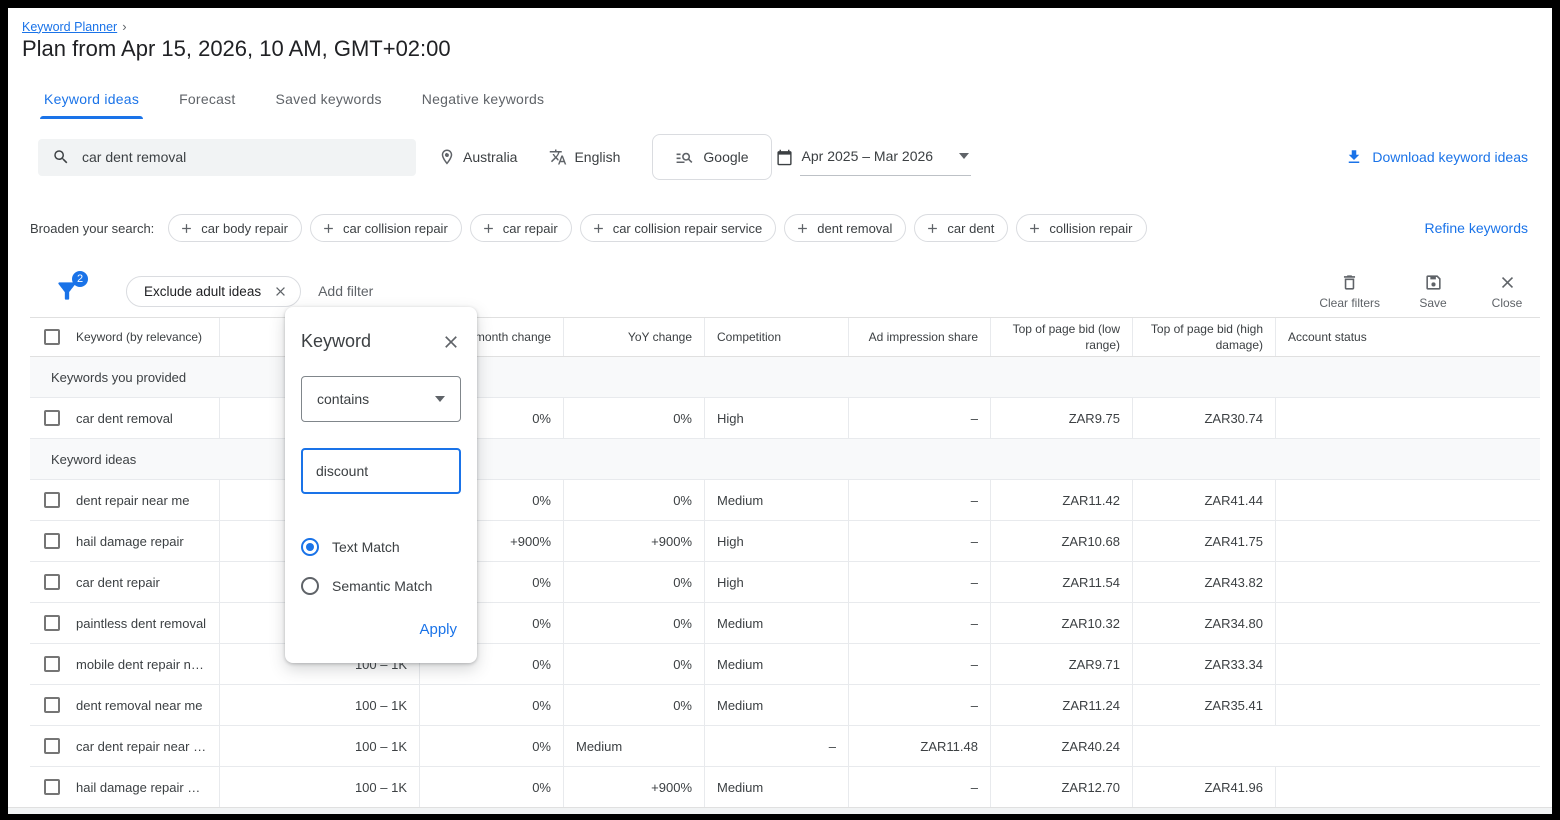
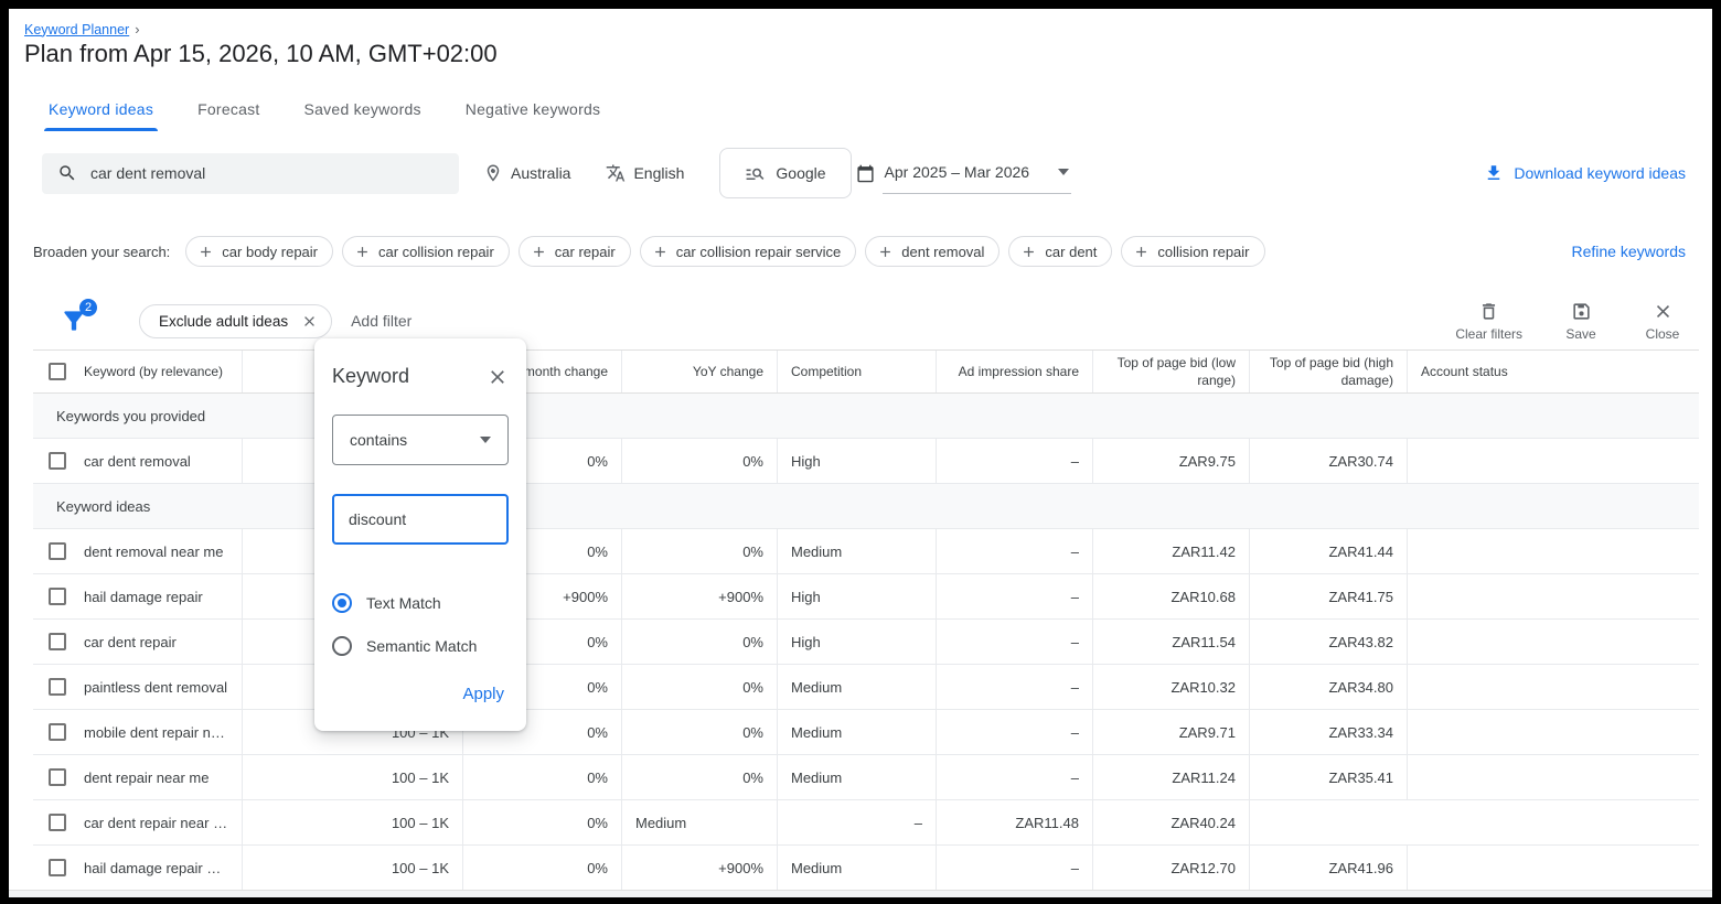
  Keyword Planner
  ›
  Plan from Apr 15, 2026, 10 AM, GMT+02:00
  Keyword ideas
  Forecast
  Saved keywords
  Negative keywords
  car dent removal
  Australia
  English
  Google
  Apr 2025 – Mar 2026
  Download keyword ideas
  Broaden your search:
  car body repair
  car collision repair
  car repair
  car collision repair service
  dent removal
  car dent
  collision repair
  Refine keywords
  2
  Exclude adult ideas
  Add filter
  Clear filters
  Save
  Close
  Keyword (by relevance)
  YoY change
  Competition
  Ad impression share
  Top of page bid (low range)
  Top of page bid (high damage)
  Account status
  Keywords you provided
  car dent removal
  0%
  0%
  High
  –
  ZAR9.75
  ZAR30.74
  Keyword ideas
- dent repair near me
+ dent removal near me
  0%
  0%
  Medium
  –
  ZAR11.42
  ZAR41.44
  hail damage repair
  +900%
  +900%
  High
  –
  ZAR10.68
  ZAR41.75
  car dent repair
  0%
  0%
  High
  –
  ZAR11.54
  ZAR43.82
  paintless dent removal
  0%
  0%
  Medium
  –
  ZAR10.32
  ZAR34.80
  mobile dent repair nea
  100 – 1K
  0%
  0%
  Medium
  –
  ZAR9.71
  ZAR33.34
- dent removal near me
+ dent repair near me
  100 – 1K
  0%
  0%
  Medium
  –
  ZAR11.24
  ZAR35.41
  car dent repair near m
  100 – 1K
  0%
  Medium
  –
  ZAR11.48
  ZAR40.24
  hail damage repair nea
  100 – 1K
  0%
  +900%
  Medium
  –
  ZAR12.70
  ZAR41.96
  Keyword
  contains
  discount
  Text Match
  Semantic Match
  Apply
